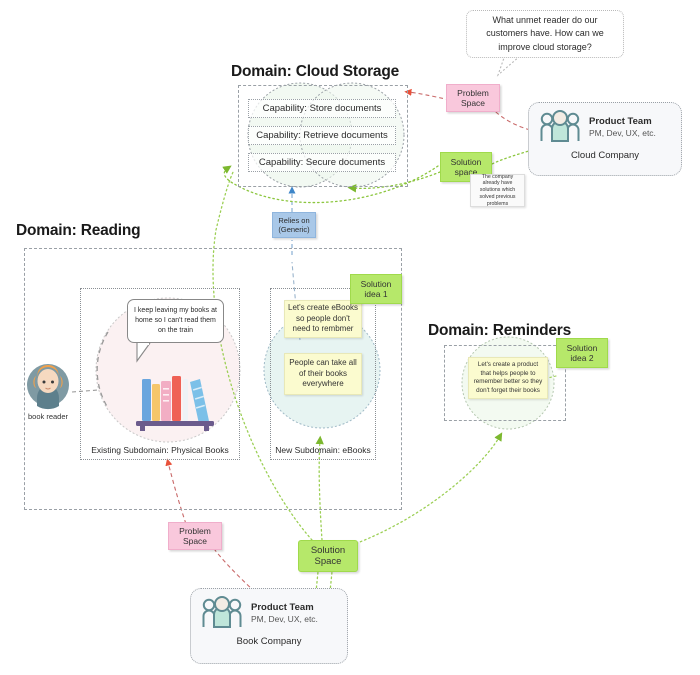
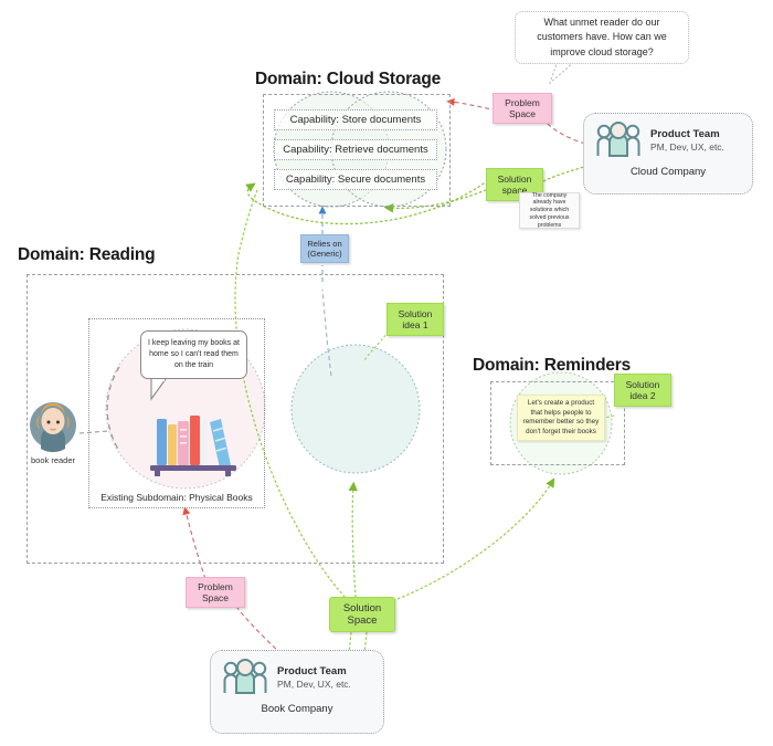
  What unmet reader do our customers have. How can we improve cloud storage?
  Domain: Cloud Storage
  Capability: Store documents
  Capability: Retrieve documents
  Capability: Secure documents
  Problem
  Space
  Solution
  space
  Relies on
  (Generic)
  Product Team
  PM, Dev, UX, etc.
  Cloud Company
  Domain: Reading
  Existing Subdomain: Physical Books
  book reader
- New Subdomain: eBooks
- Let's create eBooks so people don't need to rembmer
- People can take all of their books everywhere
  Solution
  idea 1
  Domain: Reminders
  Solution
  idea 2
  Problem
  Space
  Solution
  Space
  Product Team
  PM, Dev, UX, etc.
  Book Company
